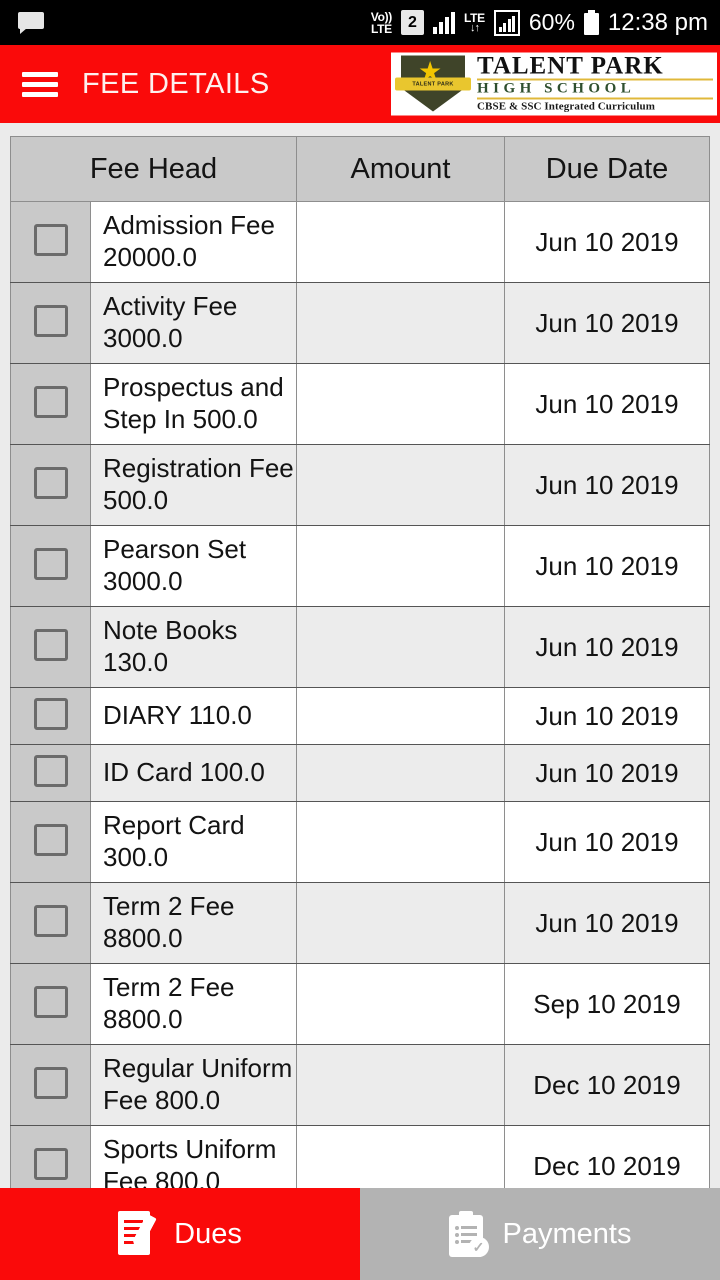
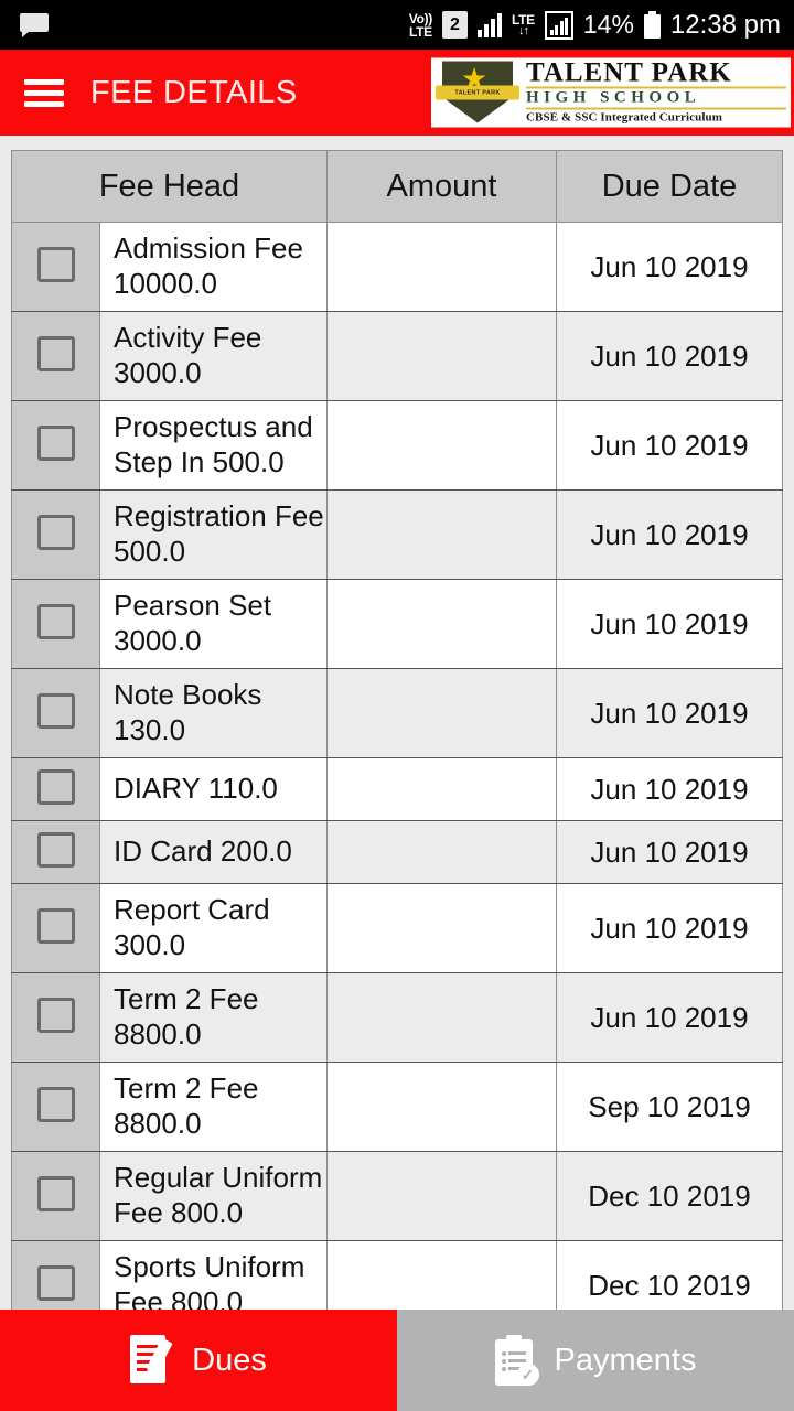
  Vo))
  LTE
  2
  LTE
  ↓↑
- 60%
+ 14%
  12:38 pm
  FEE DETAILS
  ★
  TALENT PARK
  HIGH SCHOOL
  CBSE & SSC Integrated Curriculum
  Fee Head	Amount	Due Date
- 	Admission Fee 20000.0		Jun 10 2019
+ 	Admission Fee 10000.0		Jun 10 2019
  	Activity Fee 3000.0		Jun 10 2019
  	Prospectus and Step In 500.0		Jun 10 2019
  	Registration Fee 500.0		Jun 10 2019
  	Pearson Set 3000.0		Jun 10 2019
  	Note Books 130.0		Jun 10 2019
  	DIARY 110.0		Jun 10 2019
- 	ID Card 100.0		Jun 10 2019
+ 	ID Card 200.0		Jun 10 2019
  	Report Card 300.0		Jun 10 2019
  	Term 2 Fee 8800.0		Jun 10 2019
  	Term 2 Fee 8800.0		Sep 10 2019
  	Regular Uniform Fee 800.0		Dec 10 2019
  	Sports Uniform Fee 800.0		Dec 10 2019
  Dues
  ✓
  Payments
